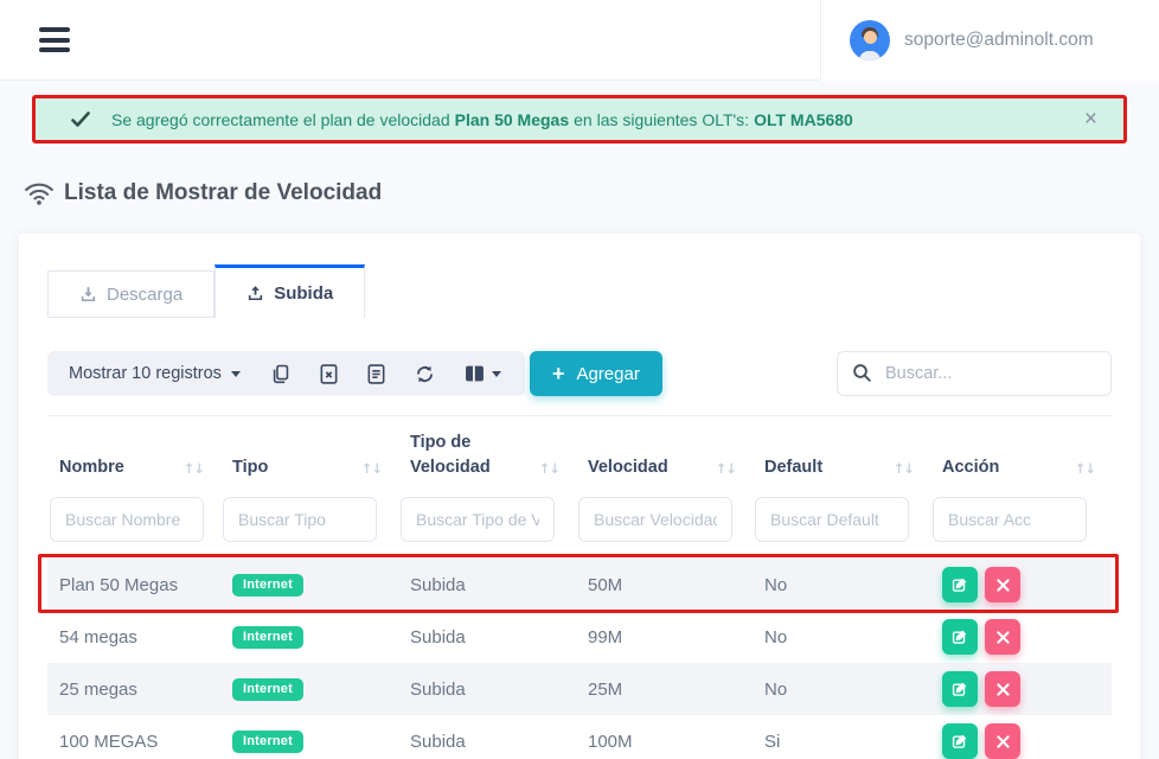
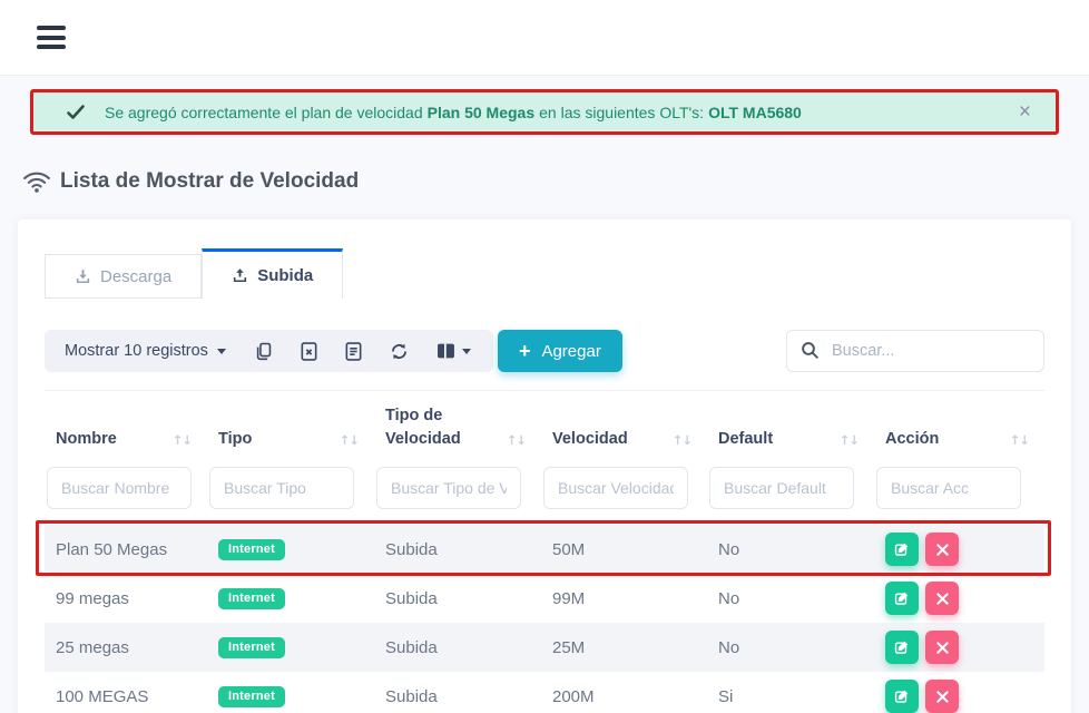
- soporte@adminolt.com
  Se agregó correctamente el plan de velocidad Plan 50 Megas en las siguientes OLT's: OLT MA5680
  ×
  Lista de Mostrar de Velocidad
  Descarga
  Subida
  Mostrar 10 registros
  +
  Agregar
  Buscar...
  Nombre
  ↑↓
  Tipo
  ↑↓
  Tipo de Velocidad
  ↑↓
  Velocidad
  ↑↓
  Default
  ↑↓
  Acción
  ↑↓
  Buscar Nombre
  Buscar Tipo
  Buscar Velocida
  Buscar Default
  Buscar Acc
  Plan 50 Megas
  Internet
  Subida
  50M
  No
- 54 megas
+ 99 megas
  Internet
  Subida
  99M
  No
  25 megas
  Internet
  Subida
  25M
  No
  100 MEGAS
  Internet
  Subida
- 100M
+ 200M
  Si
